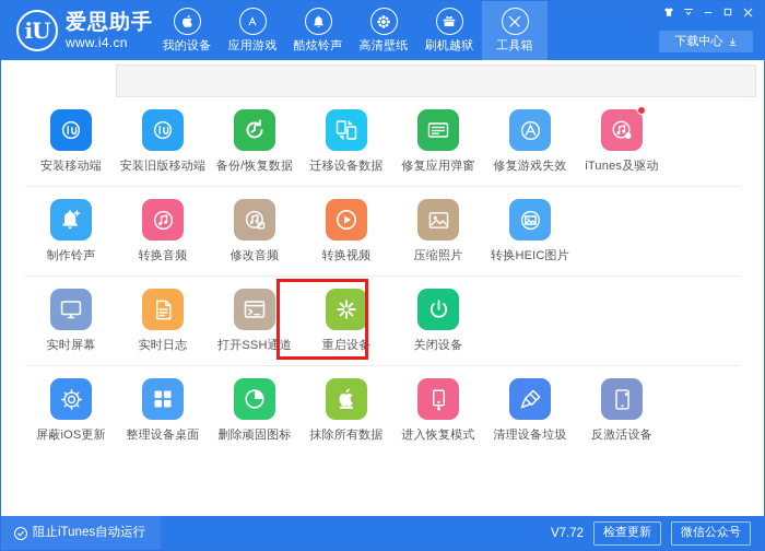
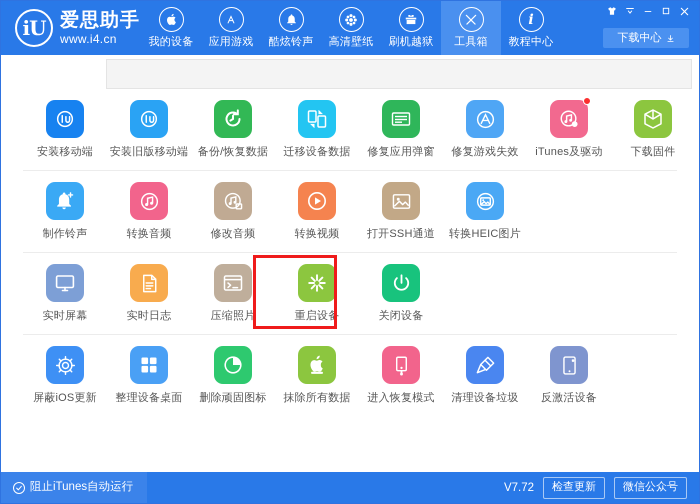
  iU
  爱思助手
  www.i4.cn
  我的设备
  应用游戏
  酷炫铃声
  高清壁纸
  刷机越狱
  工具箱
+ i
+ 教程中心
  下载中心
  安装移动端
  安装旧版移动端
  备份/恢复数据
  迁移设备数据
  修复应用弹窗
  修复游戏失效
  iTunes及驱动
+ 下载固件
  制作铃声
  转换音频
  修改音频
  转换视频
- 压缩照片
+ 打开SSH通道
  转换HEIC图片
  实时屏幕
  实时日志
- 打开SSH通道
+ 压缩照片
  重启设备
  关闭设备
  屏蔽iOS更新
  整理设备桌面
  删除顽固图标
  抹除所有数据
  进入恢复模式
  清理设备垃圾
  反激活设备
  阻止iTunes自动运行
  V7.72
  检查更新
  微信公众号
